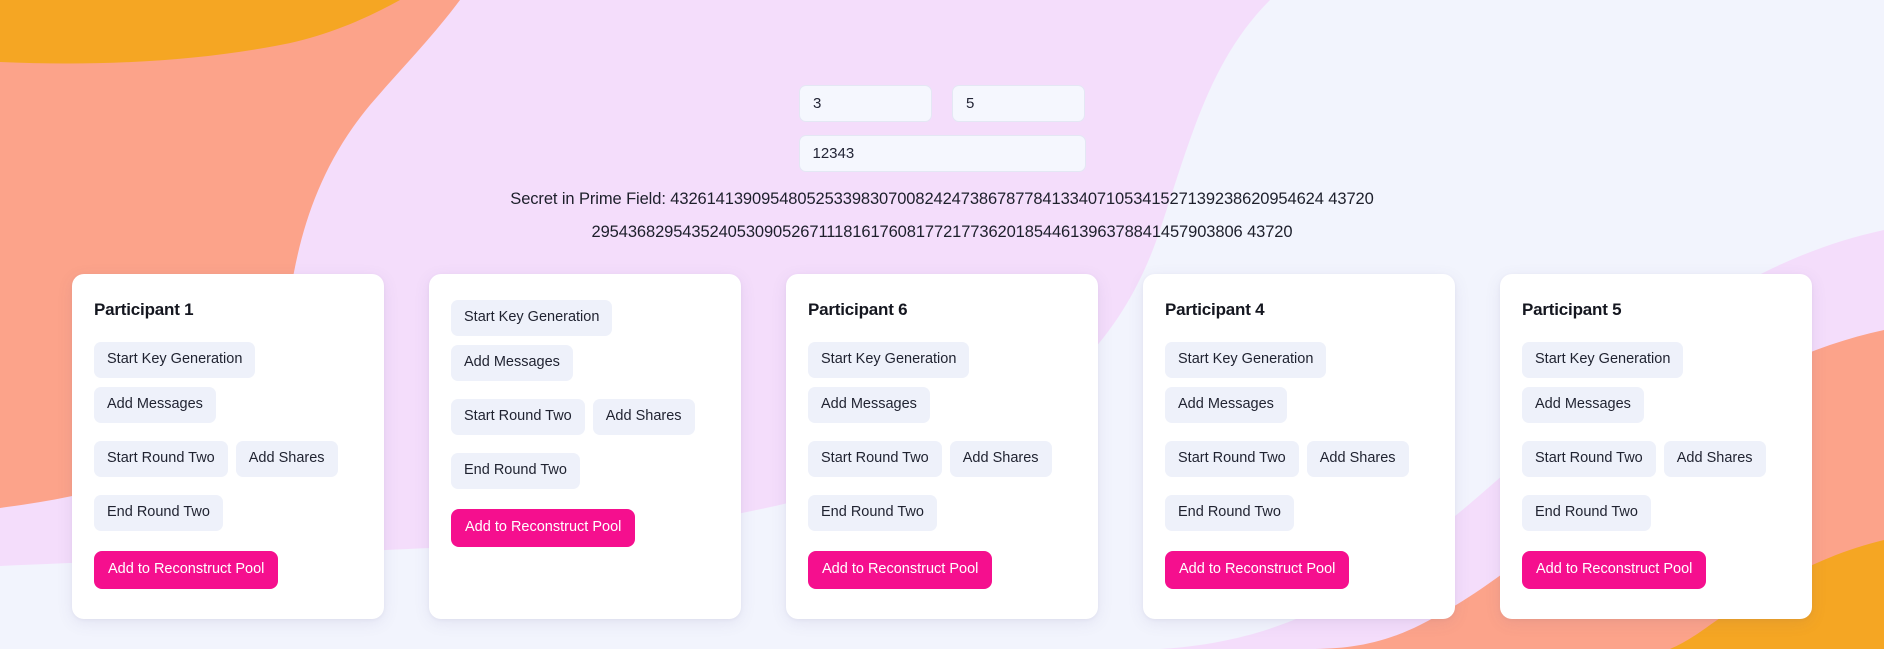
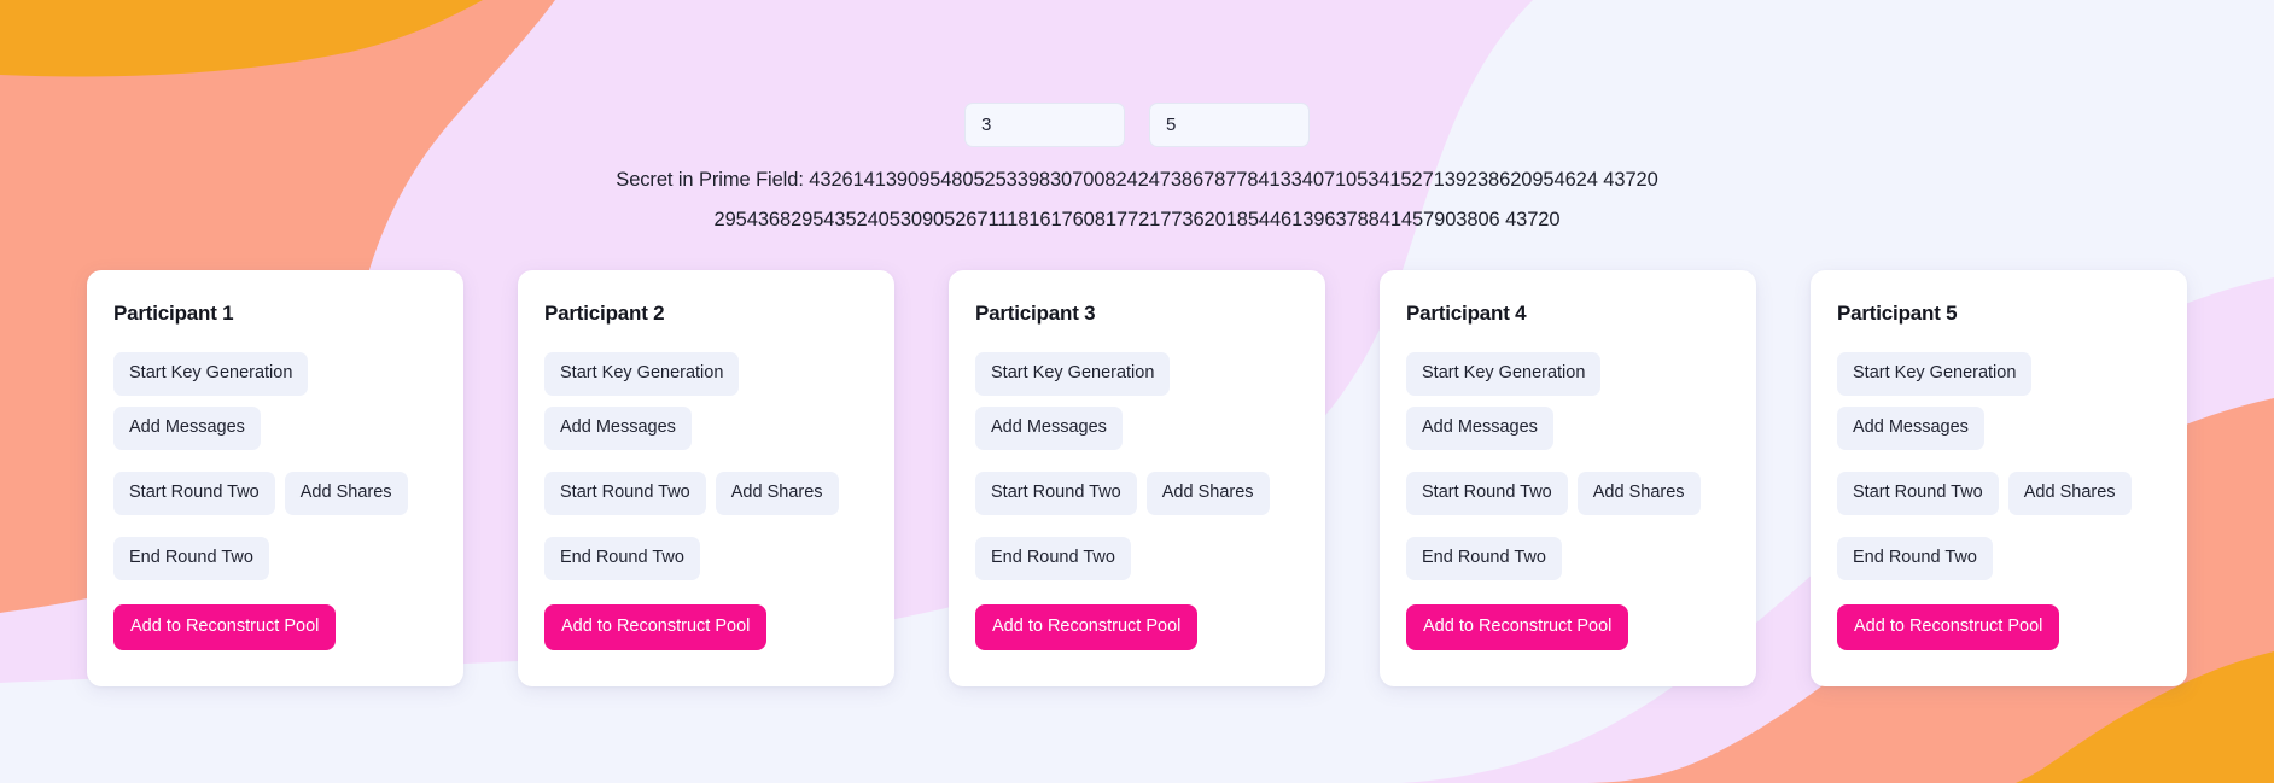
  3
  5
- 12343
  Secret in Prime Field: 432614139095480525339830700824247386787784133407105341527139238620954624 43720
  295436829543524053090526711181617608177217736201854461396378841457903806 43720
  Participant 1
  Start Key Generation
  Add Messages
  Start Round Two
  Add Shares
  End Round Two
  Add to Reconstruct Pool
+ Participant 2
  Start Key Generation
  Add Messages
  Start Round Two
  Add Shares
  End Round Two
  Add to Reconstruct Pool
- Participant 6
+ Participant 3
  Start Key Generation
  Add Messages
  Start Round Two
  Add Shares
  End Round Two
  Add to Reconstruct Pool
  Participant 4
  Start Key Generation
  Add Messages
  Start Round Two
  Add Shares
  End Round Two
  Add to Reconstruct Pool
  Participant 5
  Start Key Generation
  Add Messages
  Start Round Two
  Add Shares
  End Round Two
  Add to Reconstruct Pool
